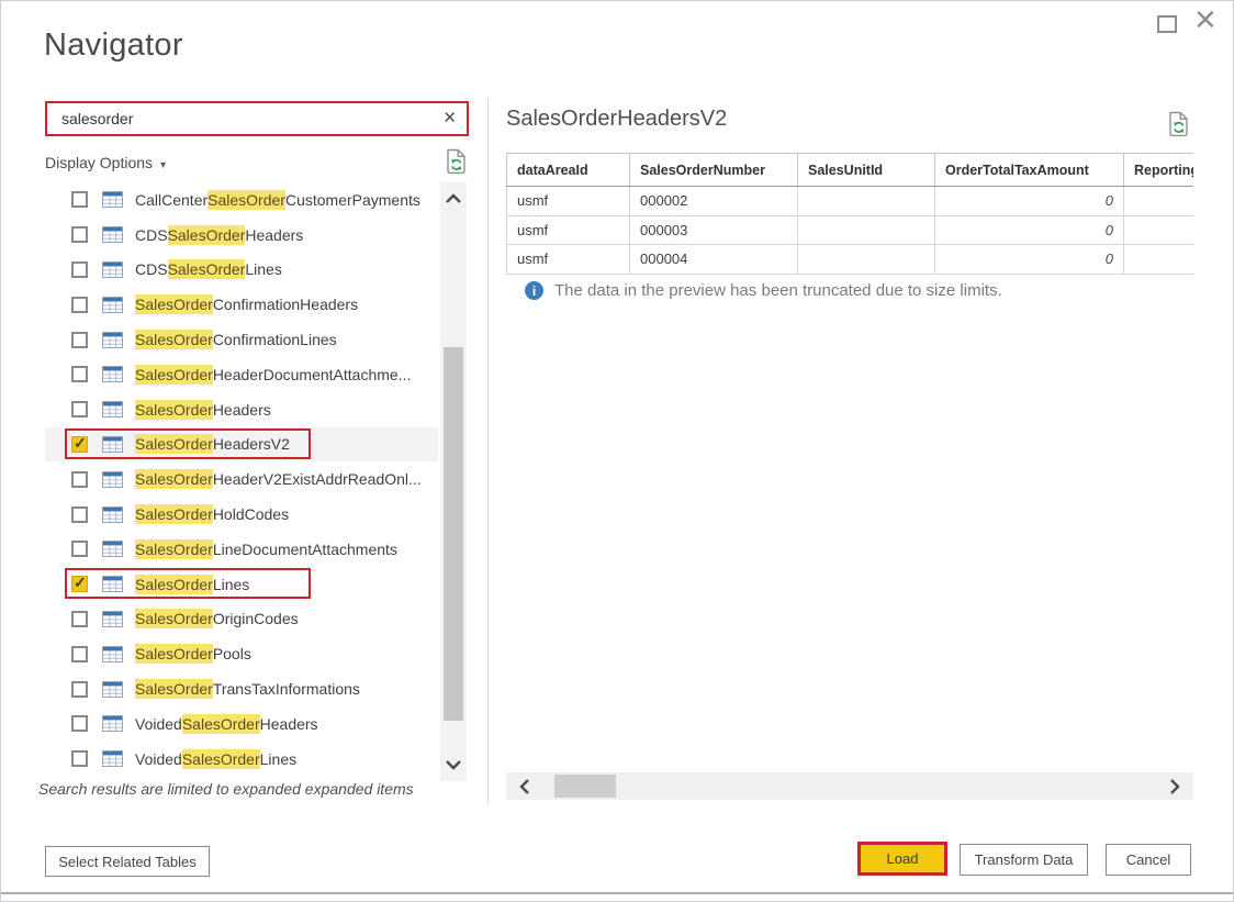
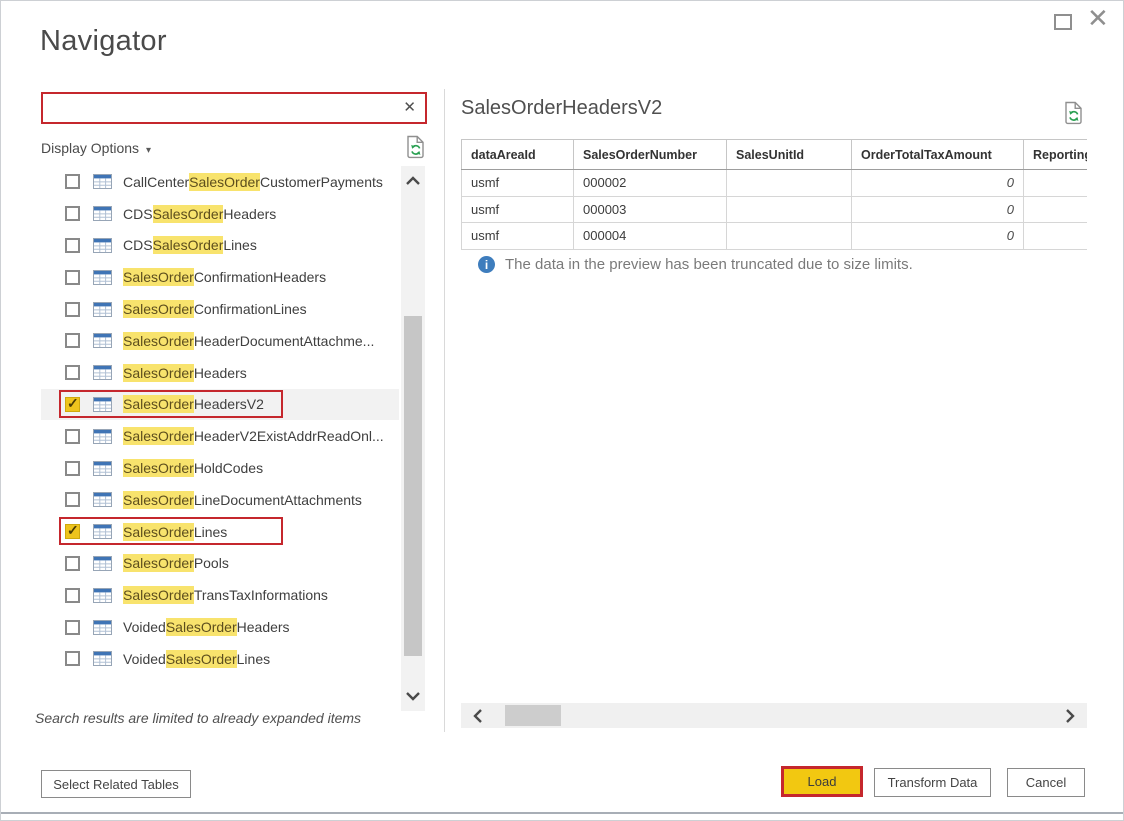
  ✕
  Navigator
- salesorder
  ✕
  Display Options ▾
  CallCenterSalesOrderCustomerPayments
  CDSSalesOrderHeaders
  CDSSalesOrderLines
  SalesOrderConfirmationHeaders
  SalesOrderConfirmationLines
  SalesOrderHeaderDocumentAttachme...
  SalesOrderHeaders
  SalesOrderHeadersV2
  SalesOrderHeaderV2ExistAddrReadOnl...
  SalesOrderHoldCodes
  SalesOrderLineDocumentAttachments
  SalesOrderLines
- SalesOrderOriginCodes
  SalesOrderPools
  SalesOrderTransTaxInformations
  VoidedSalesOrderHeaders
  VoidedSalesOrderLines
- Search results are limited to expanded expanded items
+ Search results are limited to already expanded items
  SalesOrderHeadersV2
  dataAreaId	SalesOrderNumber	SalesUnitId	OrderTotalTaxAmount	Reportin
  usmf	000002		0
  usmf	000003		0
  usmf	000004		0
  i
  The data in the preview has been truncated due to size limits.
  Select Related Tables
  Load
  Transform Data
  Cancel
